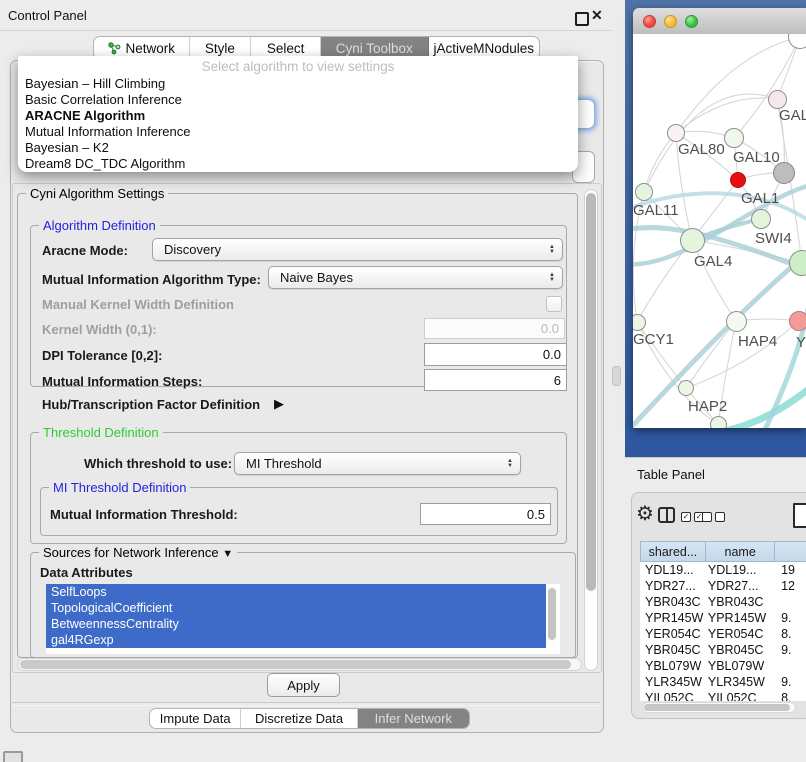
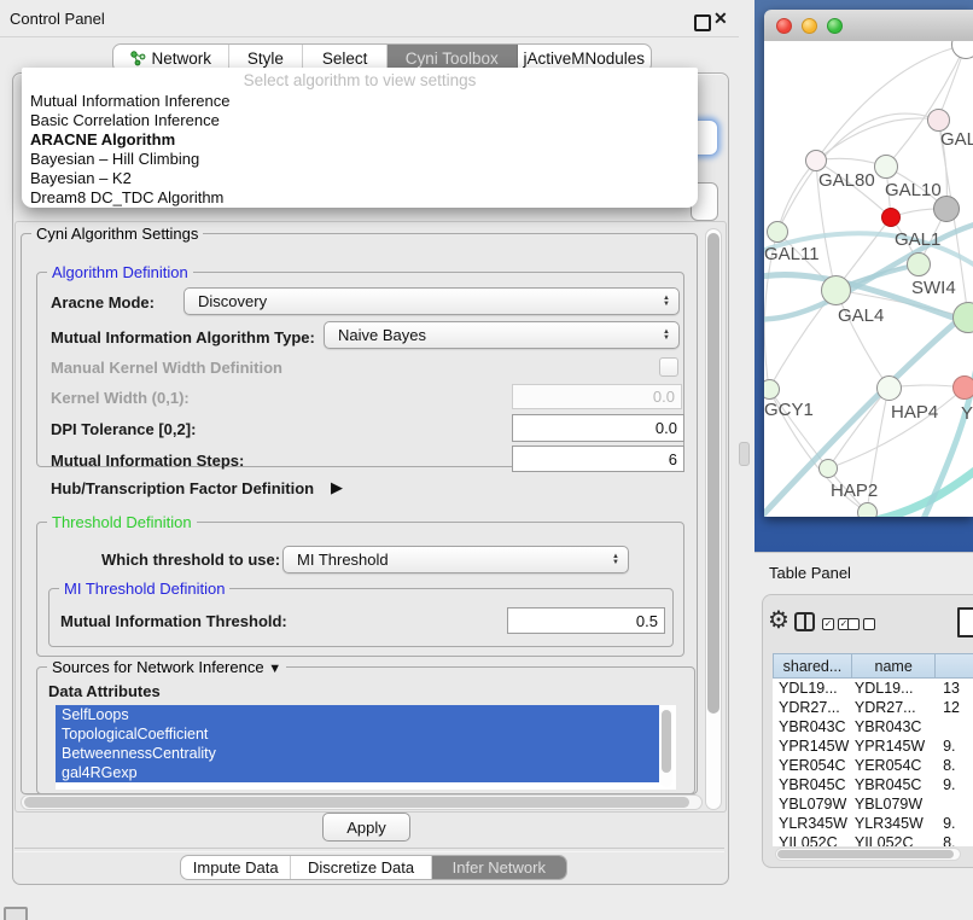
  Control Panel
  ✕
  Network
  Style
  Select
  Cyni Toolbox
  jActiveMNodules
  Cyni Algorithm Settings
  Algorithm Definition
  Aracne Mode:
  Discovery
  Mutual Information Algorithm Type:
  Naive Bayes
  Manual Kernel Width Definition
  Kernel Width (0,1):
  0.0
  DPI Tolerance [0,2]:
  0.0
  Mutual Information Steps:
  6
  Hub/Transcription Factor Definition
  ▶
  Threshold Definition
  Which threshold to use:
  MI Threshold
  MI Threshold Definition
  Mutual Information Threshold:
  0.5
  Sources for Network Inference ▼
  Data Attributes
  SelfLoops
  TopologicalCoefficient
  BetweennessCentrality
  gal4RGexp
  Apply
  Impute Data
  Discretize Data
  Infer Network
  Select algorithm to view settings
- Bayesian – Hill Climbing
+ Mutual Information Inference
  Basic Correlation Inference
  ARACNE Algorithm
- Mutual Information Inference
+ Bayesian – Hill Climbing
  Bayesian – K2
  Dream8 DC_TDC Algorithm
  GAL
  GAL80
  GAL10
  GAL1
  GAL11
  SWI4
  GAL4
  GCY1
  HAP4
  Y
  HAP2
  Table Panel
  ⚙
  ✓
  ✓
  shared...
  name
  YDL19...
  YDL19...
- 19
+ 13
  YDR27...
  YDR27...
  12
  YBR043C
  YBR043C
  YPR145W
  YPR145W
  9.
  YER054C
  YER054C
  8.
  YBR045C
  YBR045C
  9.
  YBL079W
  YBL079W
  YLR345W
  YLR345W
  9.
  YIL052C
  YIL052C
  8.
